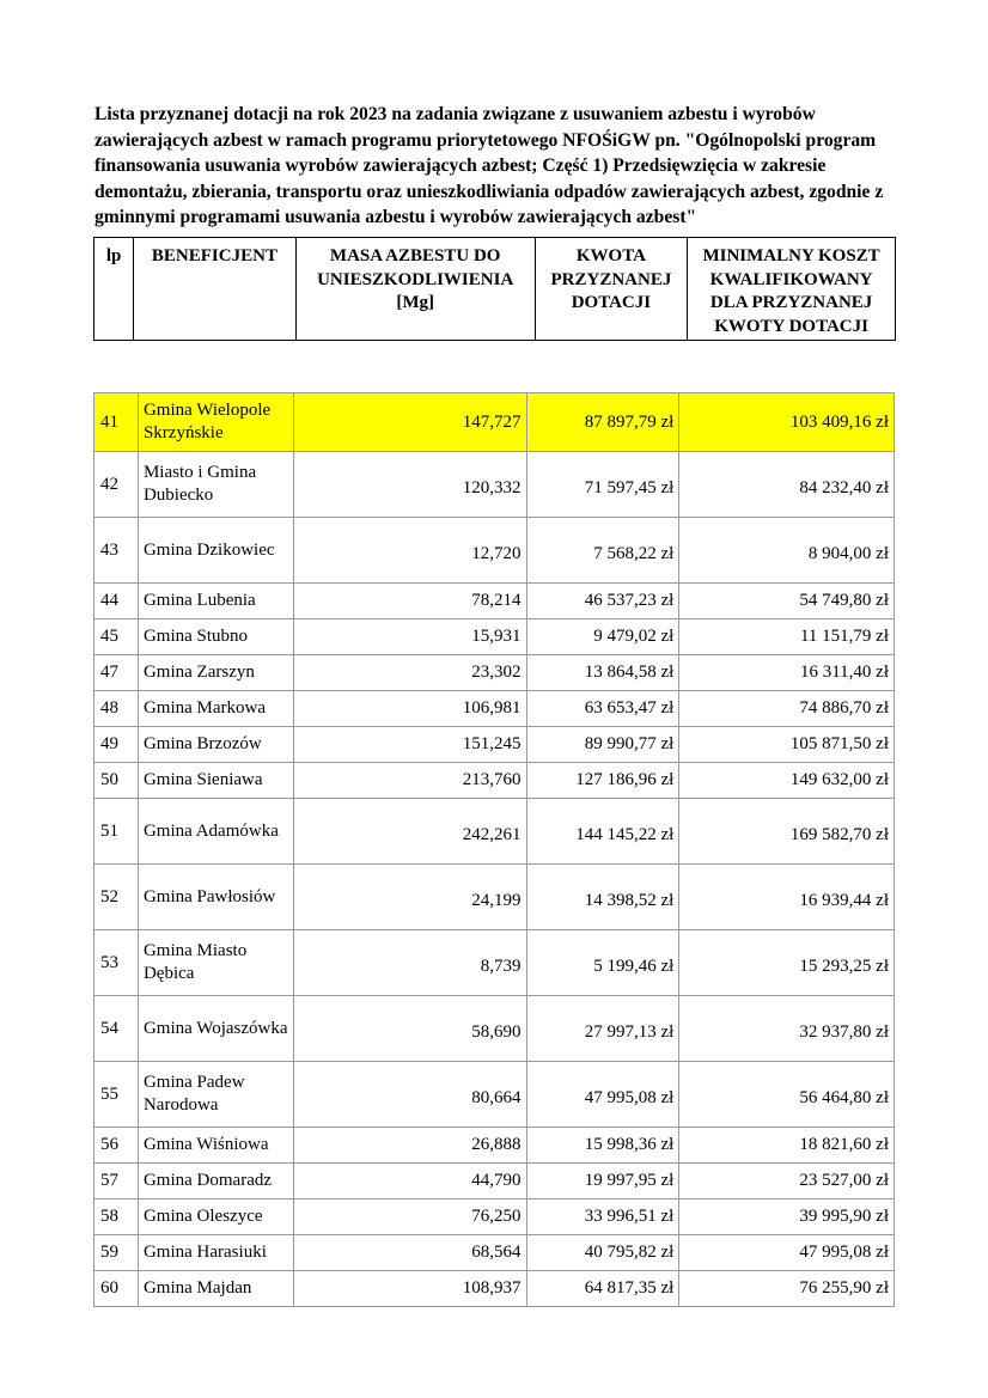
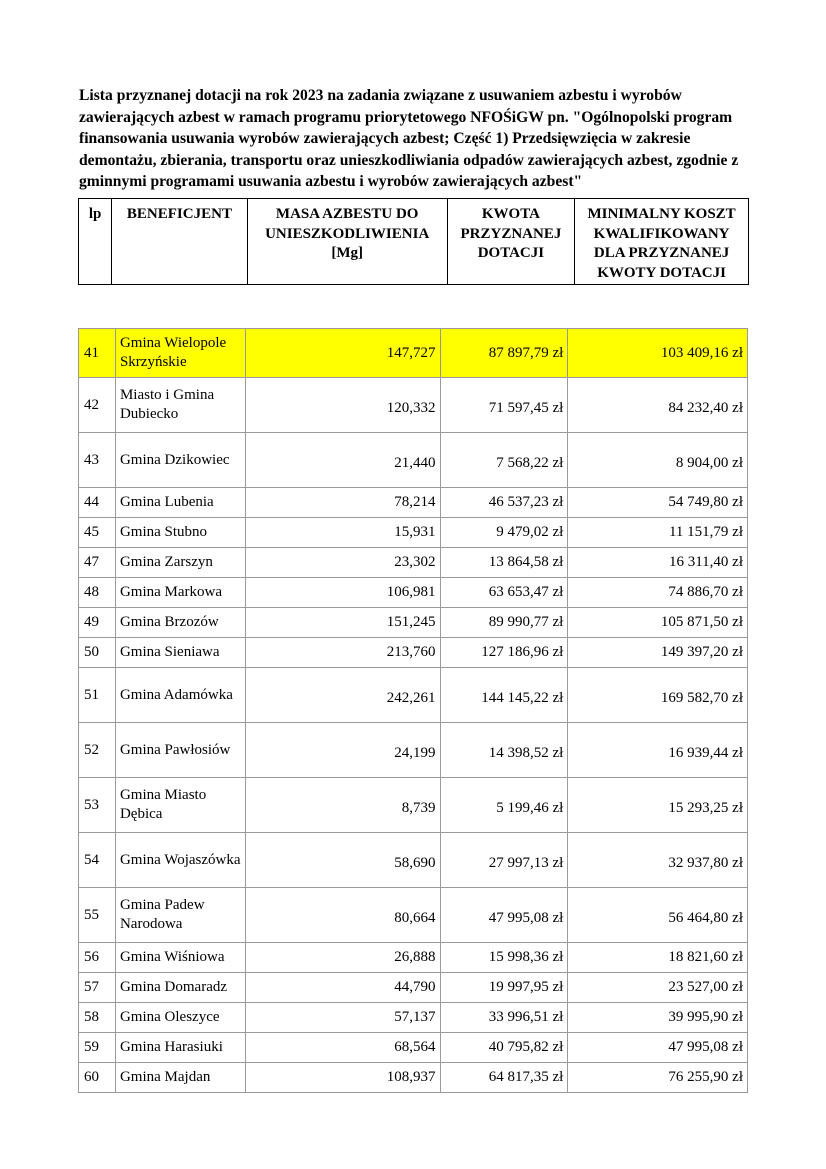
  Lista przyznanej dotacji na rok 2023 na zadania związane z usuwaniem azbestu i wyrobów zawierających azbest w ramach programu priorytetowego NFOŚiGW pn. "Ogólnopolski program finansowania usuwania wyrobów zawierających azbest; Część 1) Przedsięwzięcia w zakresie demontażu, zbierania, transportu oraz unieszkodliwiania odpadów zawierających azbest, zgodnie z gminnymi programami usuwania azbestu i wyrobów zawierających azbest"
  lp	BENEFICJENT	MASA AZBESTU DO UNIESZKODLIWIENIA [Mg]	KWOTA PRZYZNANEJ DOTACJI	MINIMALNY KOSZT KWALIFIKOWANY DLA PRZYZNANEJ KWOTY DOTACJI
  41	Gmina Wielopole Skrzyńskie	147,727	87 897,79 zł	103 409,16 zł
  42	Miasto i Gmina Dubiecko	120,332	71 597,45 zł	84 232,40 zł
- 43	Gmina Dzikowiec	12,720	7 568,22 zł	8 904,00 zł
+ 43	Gmina Dzikowiec	21,440	7 568,22 zł	8 904,00 zł
  44	Gmina Lubenia	78,214	46 537,23 zł	54 749,80 zł
  45	Gmina Stubno	15,931	9 479,02 zł	11 151,79 zł
  47	Gmina Zarszyn	23,302	13 864,58 zł	16 311,40 zł
  48	Gmina Markowa	106,981	63 653,47 zł	74 886,70 zł
  49	Gmina Brzozów	151,245	89 990,77 zł	105 871,50 zł
- 50	Gmina Sieniawa	213,760	127 186,96 zł	149 632,00 zł
+ 50	Gmina Sieniawa	213,760	127 186,96 zł	149 397,20 zł
  51	Gmina Adamówka	242,261	144 145,22 zł	169 582,70 zł
  52	Gmina Pawłosiów	24,199	14 398,52 zł	16 939,44 zł
  53	Gmina Miasto Dębica	8,739	5 199,46 zł	15 293,25 zł
  54	Gmina Wojaszówka	58,690	27 997,13 zł	32 937,80 zł
  55	Gmina Padew Narodowa	80,664	47 995,08 zł	56 464,80 zł
  56	Gmina Wiśniowa	26,888	15 998,36 zł	18 821,60 zł
  57	Gmina Domaradz	44,790	19 997,95 zł	23 527,00 zł
- 58	Gmina Oleszyce	76,250	33 996,51 zł	39 995,90 zł
+ 58	Gmina Oleszyce	57,137	33 996,51 zł	39 995,90 zł
  59	Gmina Harasiuki	68,564	40 795,82 zł	47 995,08 zł
  60	Gmina Majdan	108,937	64 817,35 zł	76 255,90 zł
